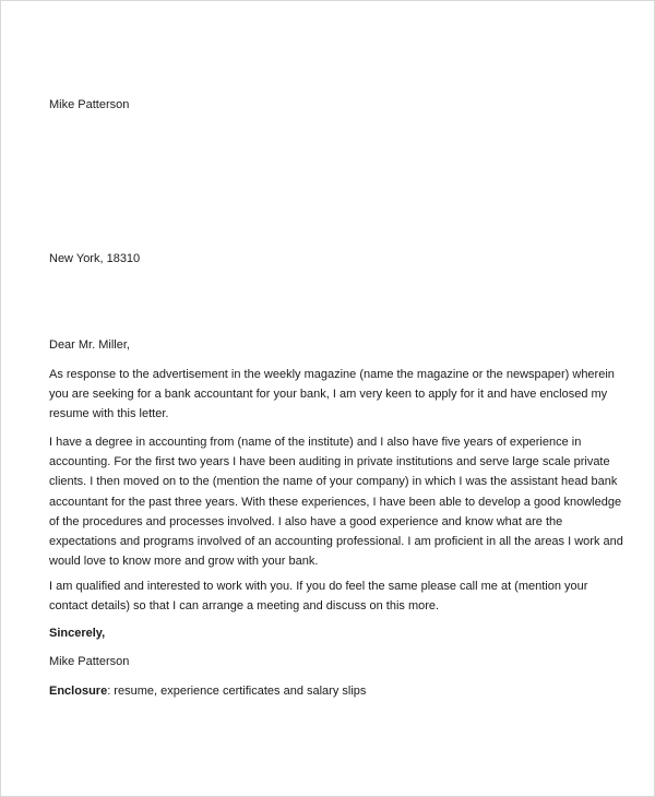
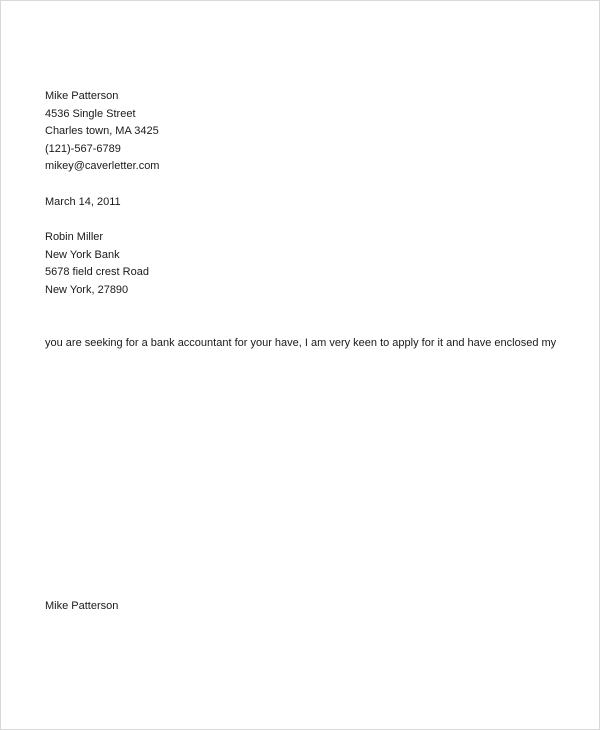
  Mike Patterson
+ 4536 Single Street
+ Charles town, MA 3425
+ (121)-567-6789
+ mikey@caverletter.com
+ March 14, 2011
+ Robin Miller
+ New York Bank
+ 5678 field crest Road
- New York, 18310
+ New York, 27890
- Dear Mr. Miller,
- As response to the advertisement in the weekly magazine (name the magazine or the newspaper) wherein
- you are seeking for a bank accountant for your bank, I am very keen to apply for it and have enclosed my
+ you are seeking for a bank accountant for your have, I am very keen to apply for it and have enclosed my
- resume with this letter.
- I have a degree in accounting from (name of the institute) and I also have five years of experience in
- accounting. For the first two years I have been auditing in private institutions and serve large scale private
- clients. I then moved on to the (mention the name of your company) in which I was the assistant head bank
- accountant for the past three years. With these experiences, I have been able to develop a good knowledge
- of the procedures and processes involved. I also have a good experience and know what are the
- expectations and programs involved of an accounting professional. I am proficient in all the areas I work and
- would love to know more and grow with your bank.
- I am qualified and interested to work with you. If you do feel the same please call me at (mention your
- contact details) so that I can arrange a meeting and discuss on this more.
- Sincerely,
  Mike Patterson
- Enclosure: resume, experience certificates and salary slips
